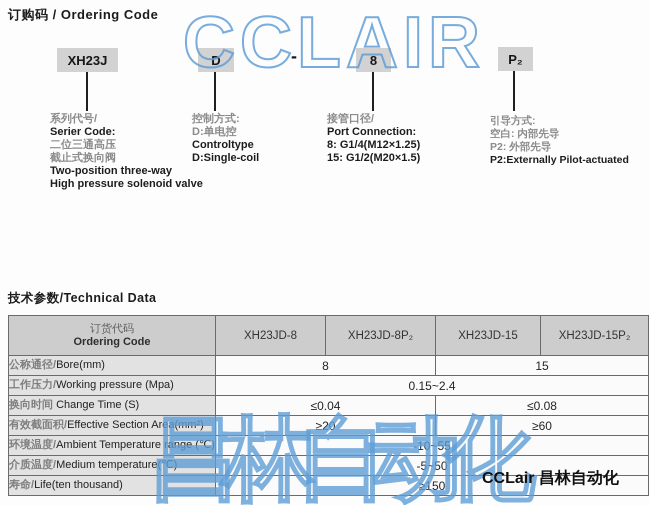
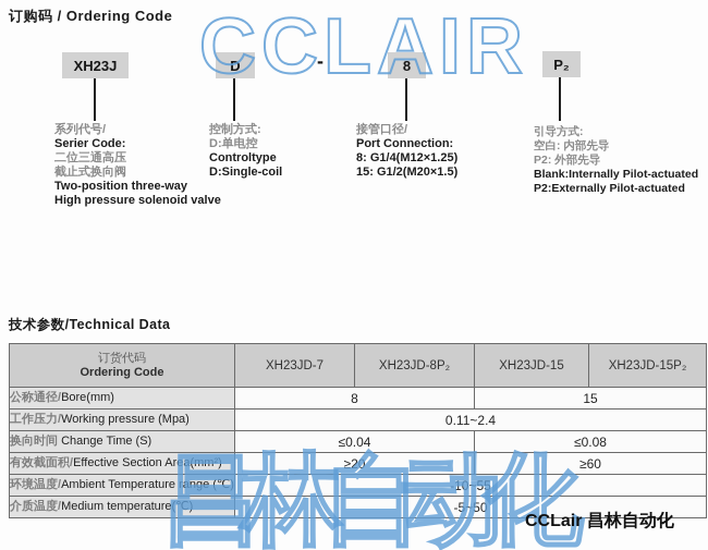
  订购码 / Ordering Code
  技术参数/Technical Data
  CCLAIR
  XH23J
  D
  -
  8
  P₂
  系列代号/
  Serier Code:
  二位三通高压
  截止式换向阀
  Two-position three-way
  High pressure solenoid valve
  控制方式:
  D:单电控
  Controltype
  D:Single-coil
  接管口径/
  Port Connection:
  8: G1/4(M12×1.25)
  15: G1/2(M20×1.5)
  引导方式:
  空白: 内部先导
  P2: 外部先导
+ Blank:Internally Pilot-actuated
  P2:Externally Pilot-actuated
- 订货代码 Ordering Code	XH23JD-8	XH23JD-8P₂	XH23JD-15	XH23JD-15P₂
+ 订货代码 Ordering Code	XH23JD-7	XH23JD-8P₂	XH23JD-15	XH23JD-15P₂
  公称通径/Bore(mm)	8	15
- 工作压力/Working pressure (Mpa)	0.15~2.4
+ 工作压力/Working pressure (Mpa)	0.11~2.4
  换向时间 Change Time (S)	≤0.04	≤0.08
  有效截面积/Effective Section Area(mm²)	≥20	≥60
  环境温度/Ambient Temperature range (℃)	-10~55
  介质温度/Medium temperature(℃)	-5~50
- 寿命/Life(ten thousand)	≥150
  昌林自动化
  CCLair 昌林自动化
